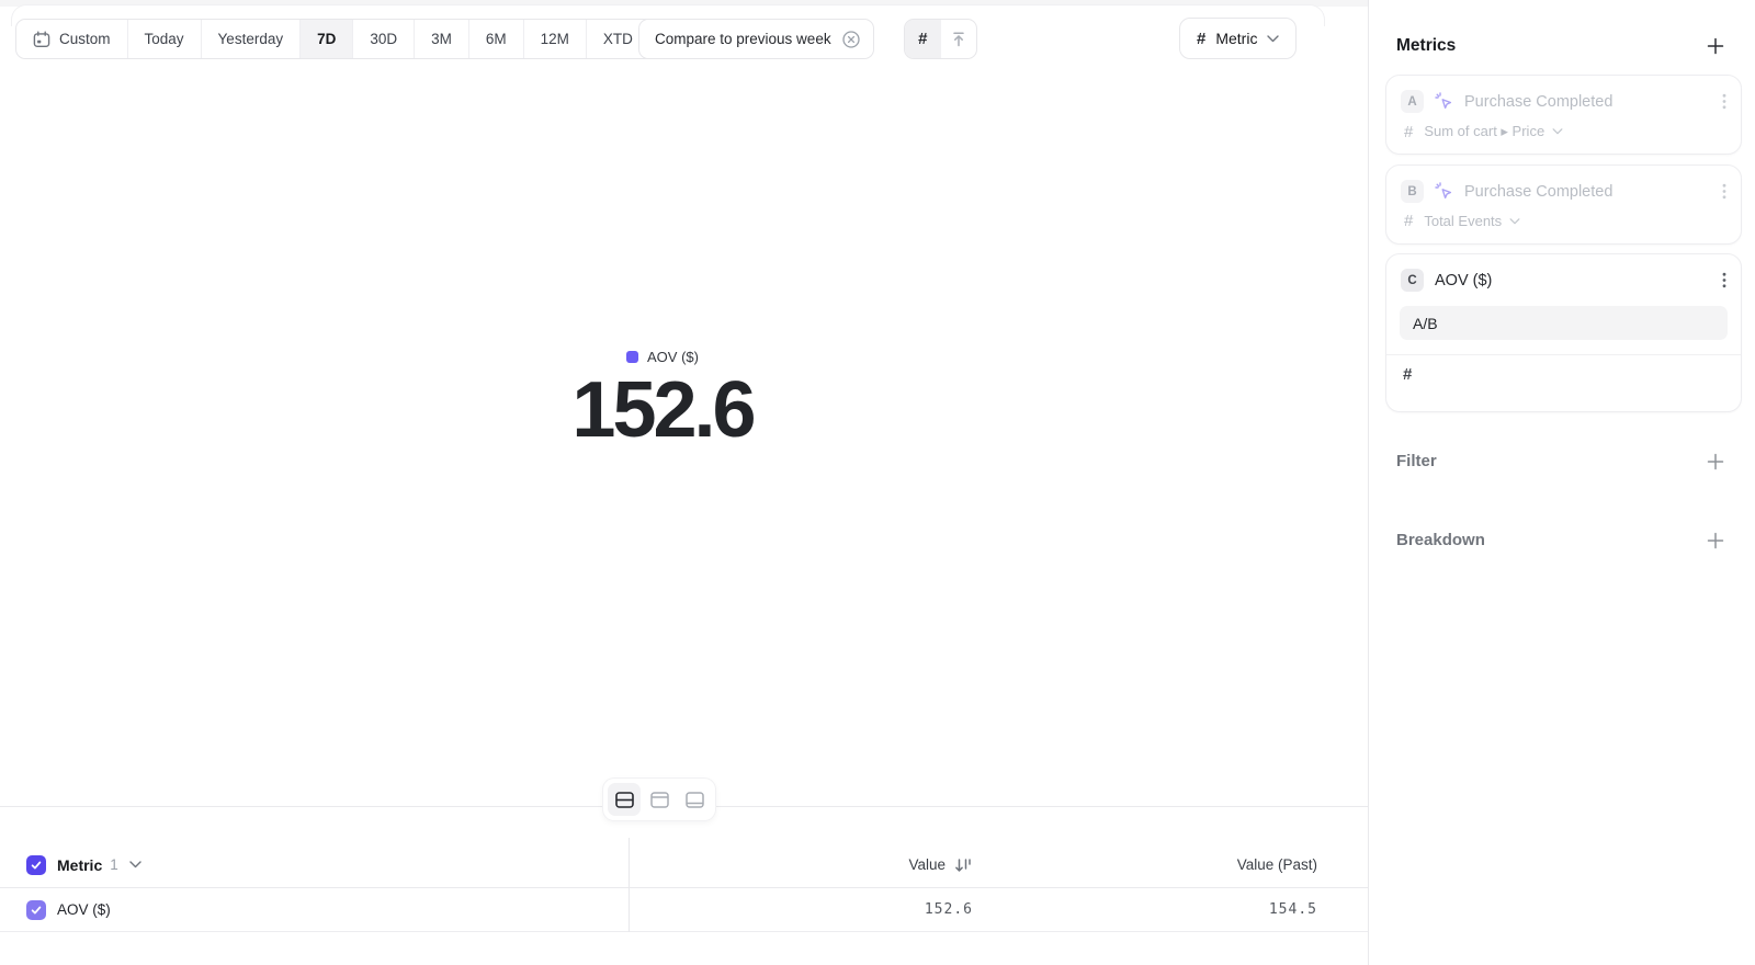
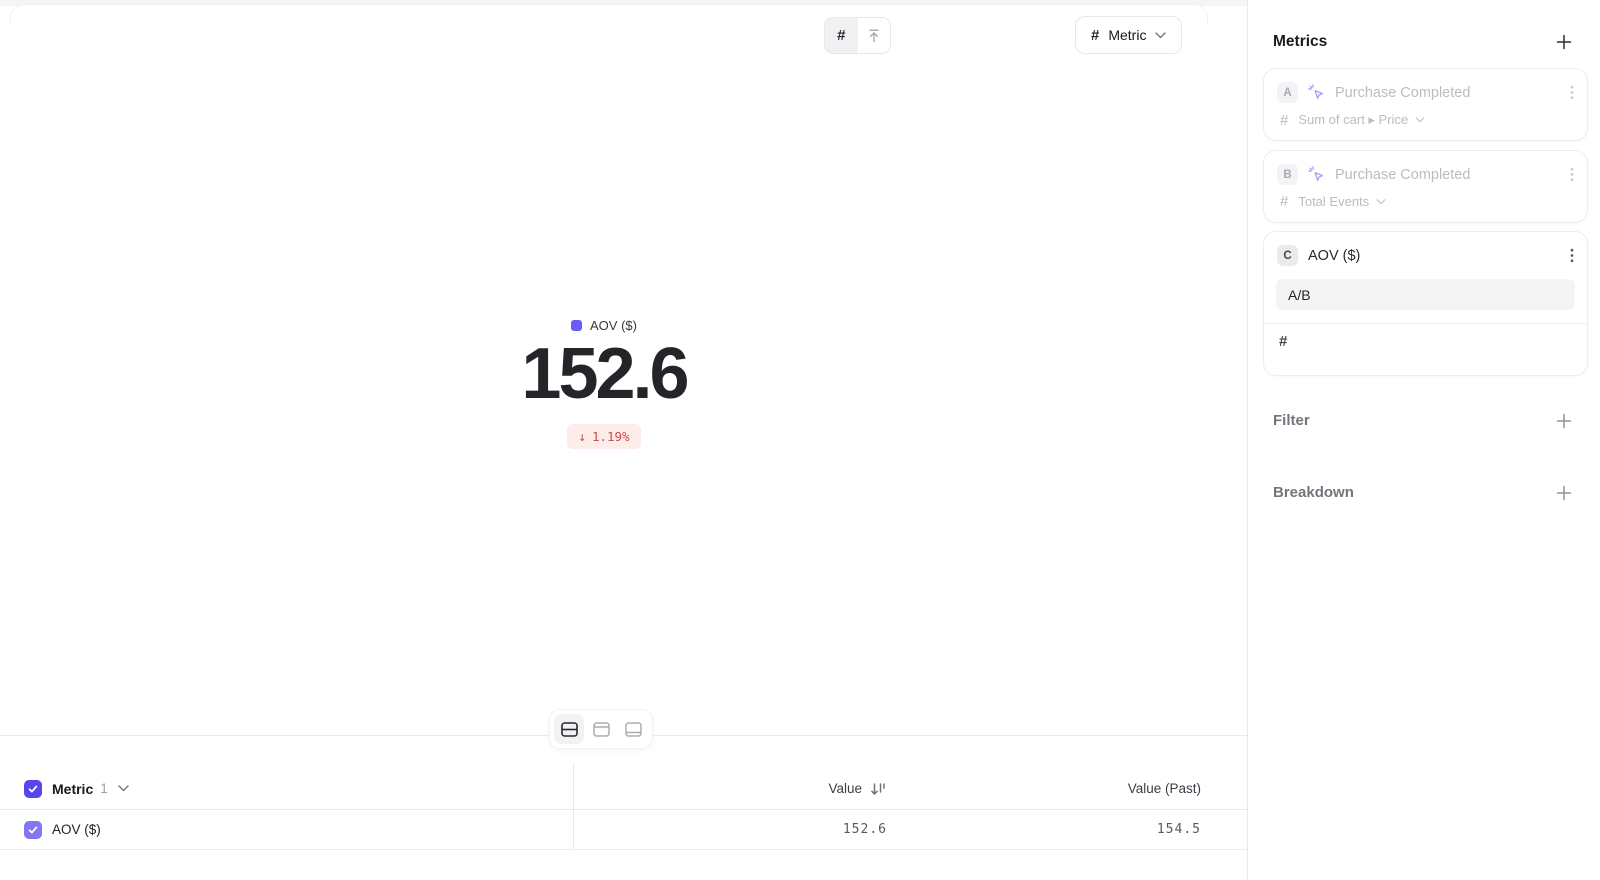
- Custom
- Today
- Yesterday
- 7D
- 30D
- 3M
- 6M
- 12M
- XTD
- Compare to previous week
  #
  #
  Metric
  AOV ($)
  152.6
+ ↓
+ 1.19%
  Metric
  1
  Value
  Value (Past)
  AOV ($)
  152.6
  154.5
  Metrics
  A
  Purchase Completed
  #
  Sum of cart ▸ Price
  B
  Purchase Completed
  #
  Total Events
  C
  AOV ($)
  A/B
  #
  Filter
  Breakdown
